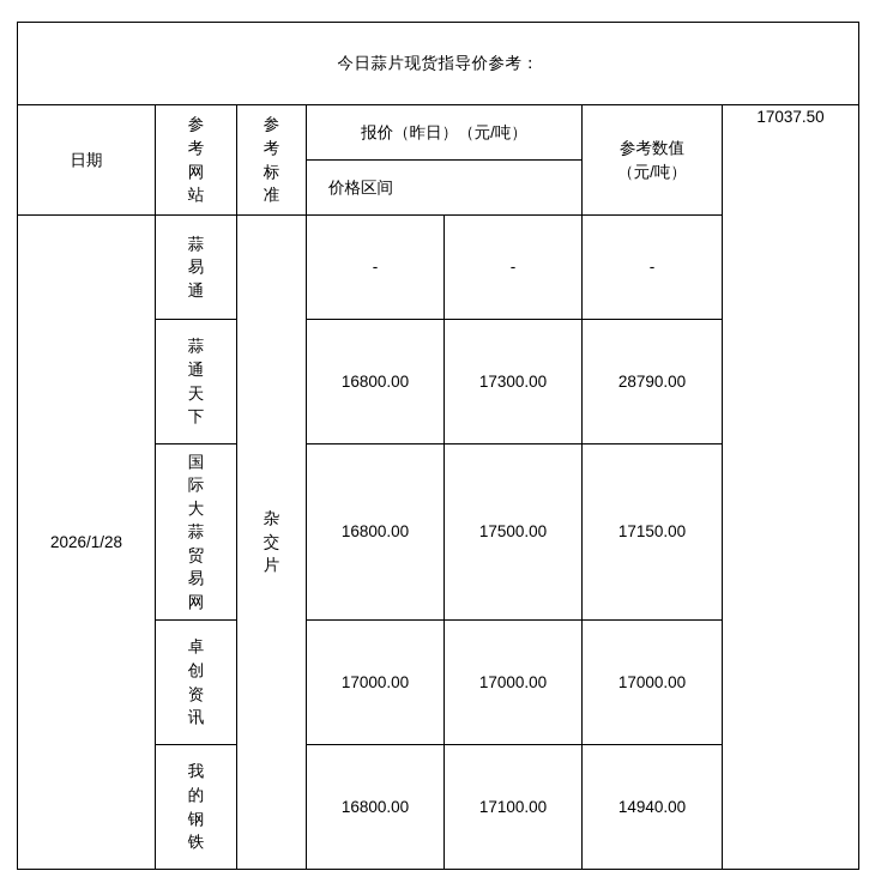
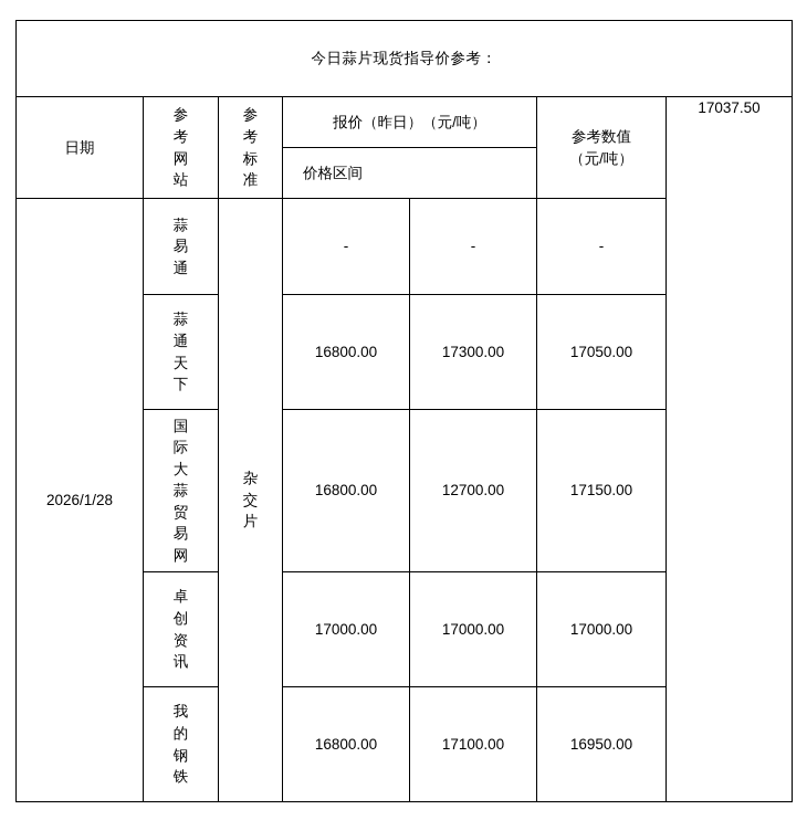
  今日蒜片现货指导价参考：
  日期	参考网站	参考标准	报价（昨日）（元/吨）	参考数值 （元/吨）	17037.50
  价格区间
  2026/1/28	蒜易通	杂交片	-	-	-
- 蒜通天下	16800.00	17300.00	28790.00
+ 蒜通天下	16800.00	17300.00	17050.00
- 国际大蒜贸易网	16800.00	17500.00	17150.00
+ 国际大蒜贸易网	16800.00	12700.00	17150.00
  卓创资讯	17000.00	17000.00	17000.00
- 我的钢铁	16800.00	17100.00	14940.00
+ 我的钢铁	16800.00	17100.00	16950.00
